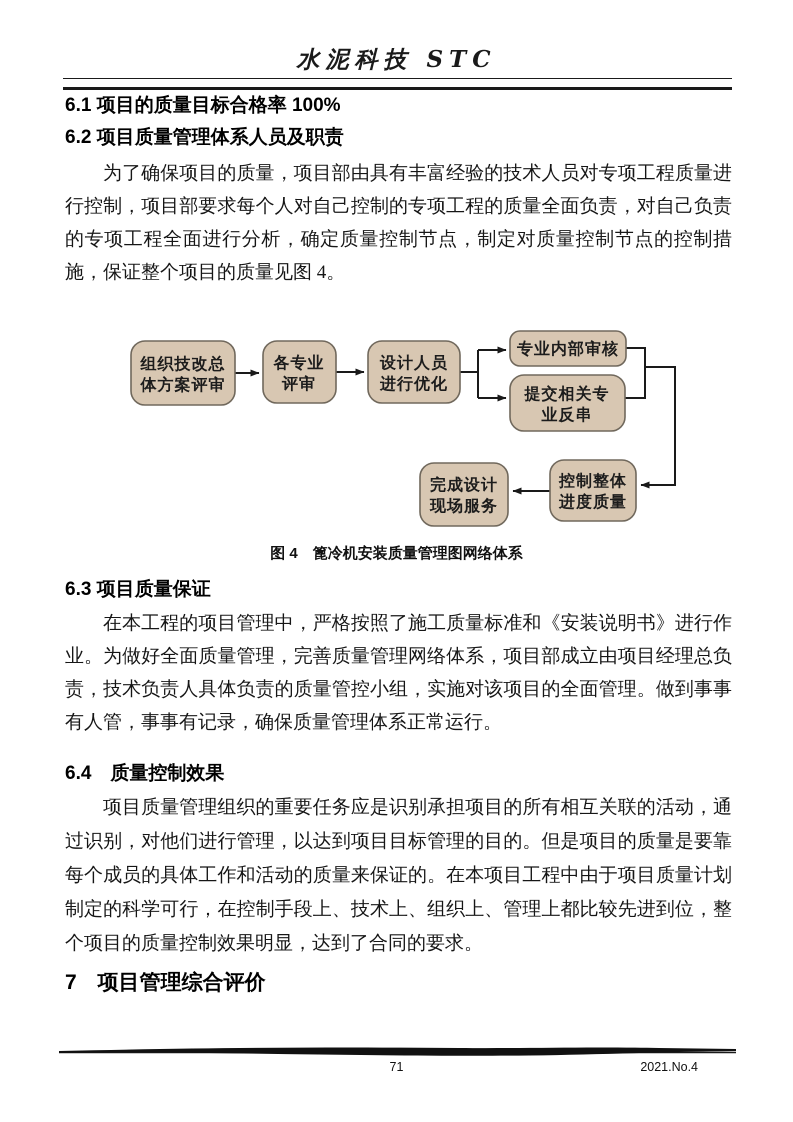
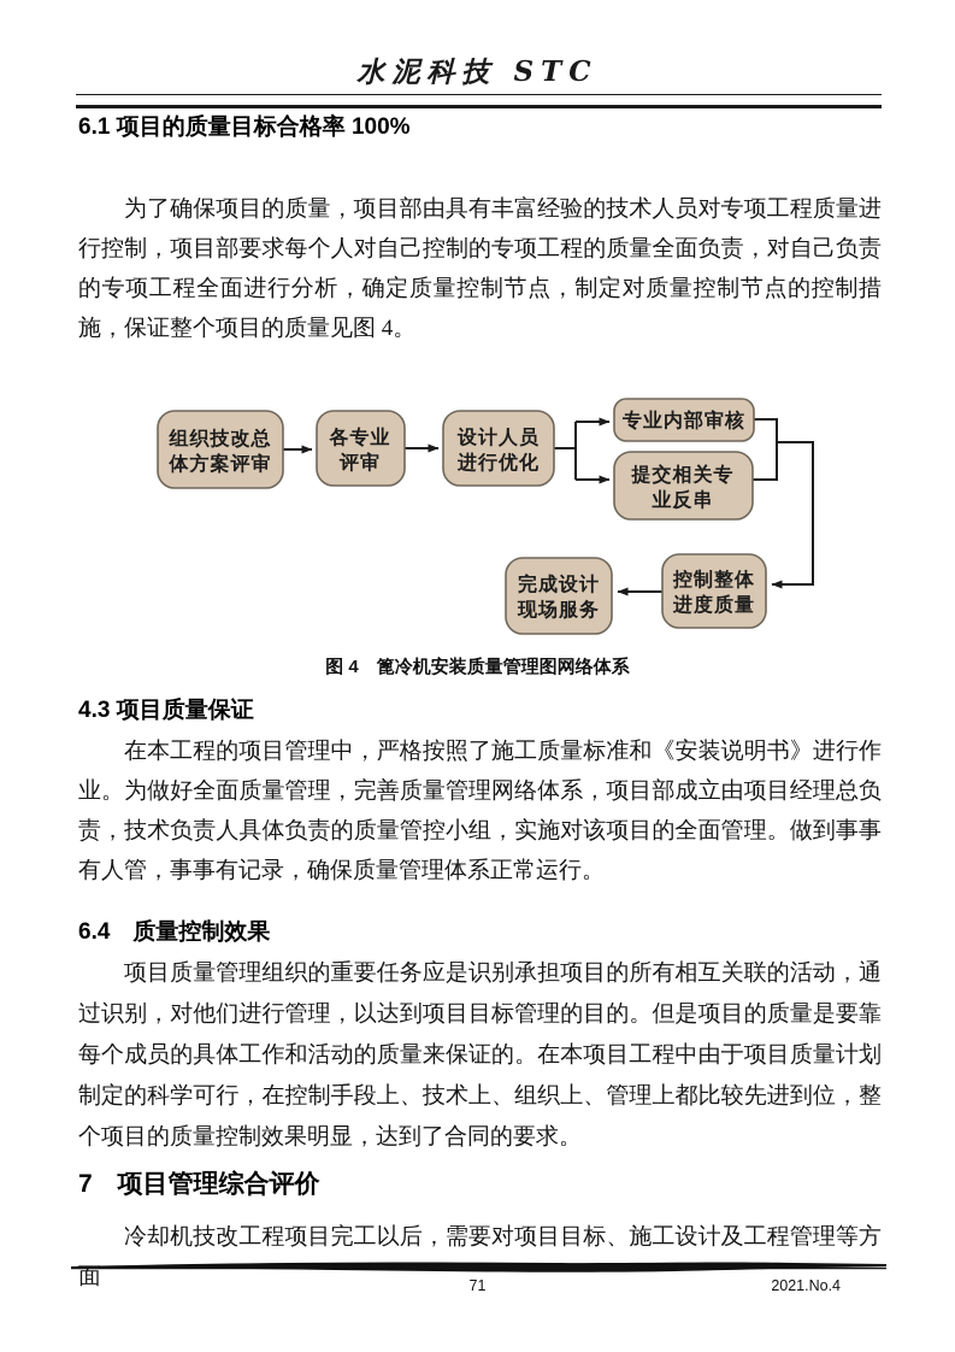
  水泥科技 STC
  6.1 项目的质量目标合格率 100%
- 6.2 项目质量管理体系人员及职责
  为了确保项目的质量，项目部由具有丰富经验的技术人员对专项工程质量进行控制，项目部要求每个人对自己控制的专项工程的质量全面负责，对自己负责的专项工程全面进行分析，确定质量控制节点，制定对质量控制节点的控制措施，保证整个项目的质量见图 4。
  组织技改总
  体方案评审
  各专业
  评审
  设计人员
  进行优化
  专业内部审核
  提交相关专
  业反串
  控制整体
  进度质量
  完成设计
  现场服务
  图 4 篦冷机安装质量管理图网络体系
- 6.3 项目质量保证
+ 4.3 项目质量保证
  在本工程的项目管理中，严格按照了施工质量标准和《安装说明书》进行作业。为做好全面质量管理，完善质量管理网络体系，项目部成立由项目经理总负责，技术负责人具体负责的质量管控小组，实施对该项目的全面管理。做到事事有人管，事事有记录，确保质量管理体系正常运行。
  6.4 质量控制效果
  项目质量管理组织的重要任务应是识别承担项目的所有相互关联的活动，通过识别，对他们进行管理，以达到项目目标管理的目的。但是项目的质量是要靠每个成员的具体工作和活动的质量来保证的。在本项目工程中由于项目质量计划制定的科学可行，在控制手段上、技术上、组织上、管理上都比较先进到位，整个项目的质量控制效果明显，达到了合同的要求。
  7 项目管理综合评价
+ 冷却机技改工程项目完工以后，需要对项目目标、施工设计及工程管理等方面
  71
  2021.No.4
